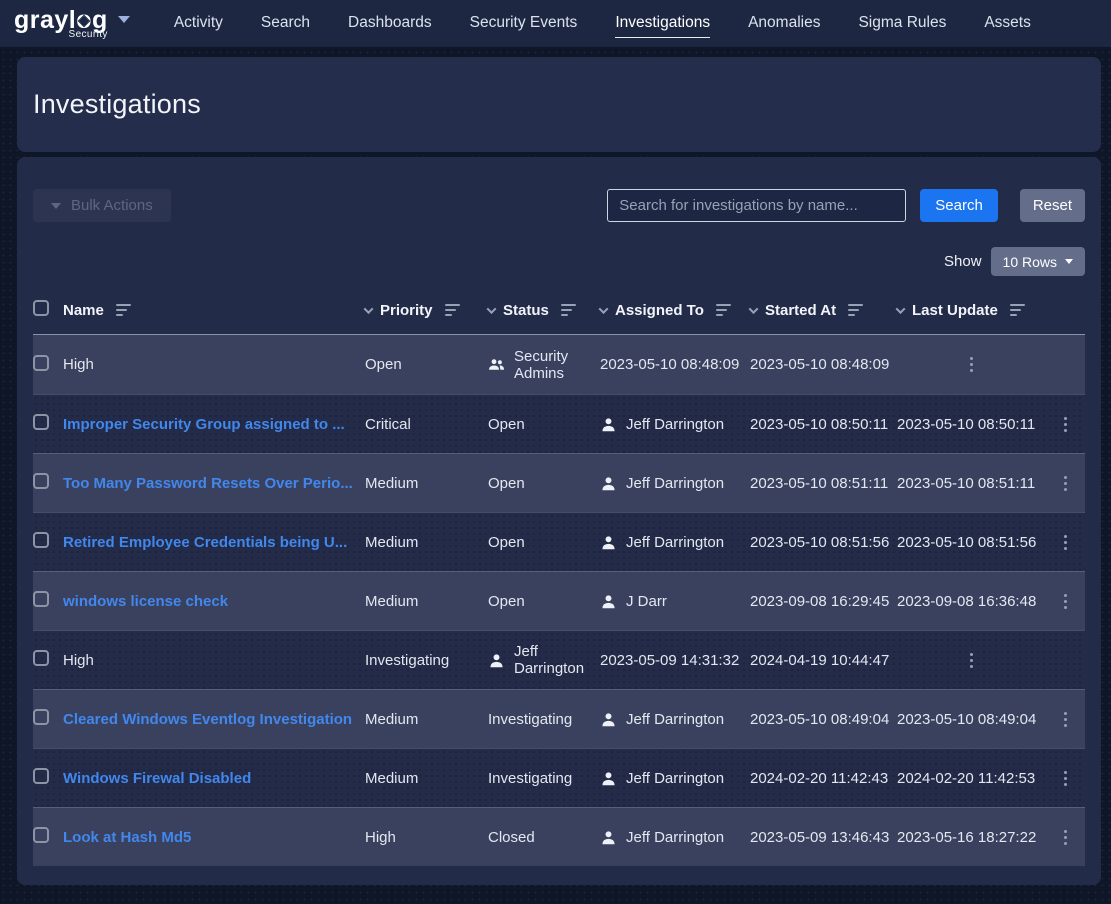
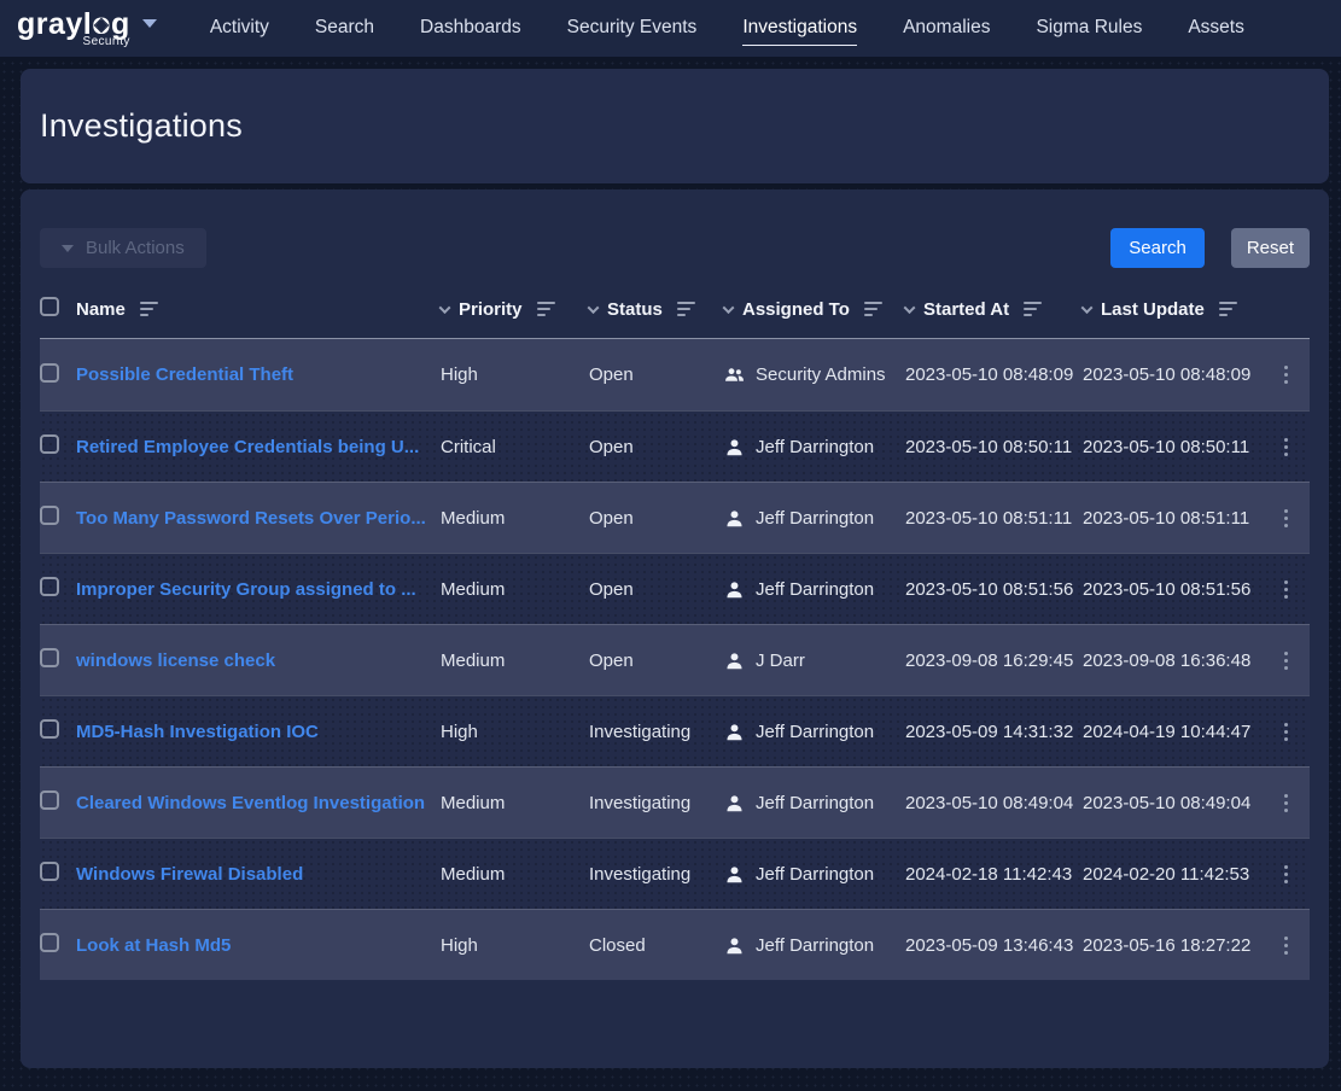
  grayl g
  Security
  Activity
  Search
  Dashboards
  Security Events
  Investigations
  Anomalies
  Sigma Rules
  Assets
  Investigations
  Bulk Actions
- Search for investigations by name...
  Search
  Reset
- Show
- 10 Rows
  Name
  Priority
  Status
  Assigned To
  Started At
  Last Update
+ Possible Credential Theft
  High
  Open
  Security Admins
  2023-05-10 08:48:09
  2023-05-10 08:48:09
- Improper Security Group assigned to ...
+ Retired Employee Credentials being U...
  Critical
  Open
  Jeff Darrington
  2023-05-10 08:50:11
  2023-05-10 08:50:11
  Too Many Password Resets Over Perio...
  Medium
  Open
  Jeff Darrington
  2023-05-10 08:51:11
  2023-05-10 08:51:11
- Retired Employee Credentials being U...
+ Improper Security Group assigned to ...
  Medium
  Open
  Jeff Darrington
  2023-05-10 08:51:56
  2023-05-10 08:51:56
  windows license check
  Medium
  Open
  J Darr
  2023-09-08 16:29:45
  2023-09-08 16:36:48
+ MD5-Hash Investigation IOC
  High
  Investigating
  Jeff Darrington
  2023-05-09 14:31:32
  2024-04-19 10:44:47
  Cleared Windows Eventlog Investigation
  Medium
  Investigating
  Jeff Darrington
  2023-05-10 08:49:04
  2023-05-10 08:49:04
  Windows Firewal Disabled
  Medium
  Investigating
  Jeff Darrington
- 2024-02-20 11:42:43
+ 2024-02-18 11:42:43
  2024-02-20 11:42:53
  Look at Hash Md5
  High
  Closed
  Jeff Darrington
  2023-05-09 13:46:43
  2023-05-16 18:27:22
